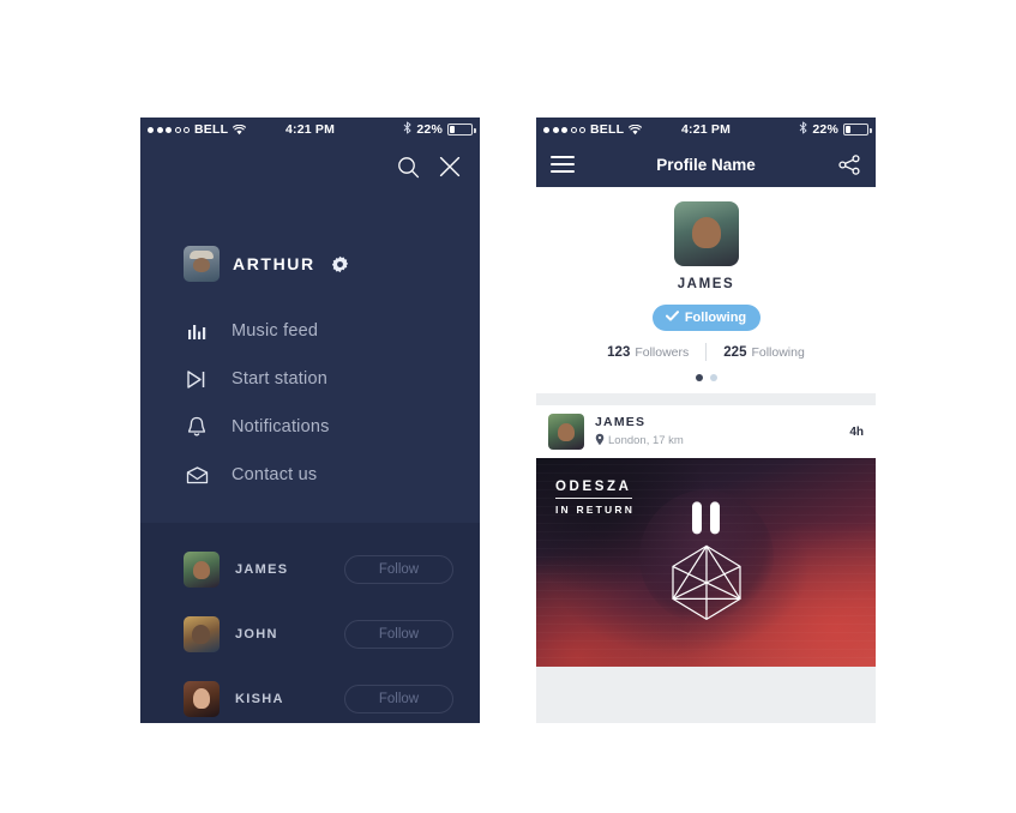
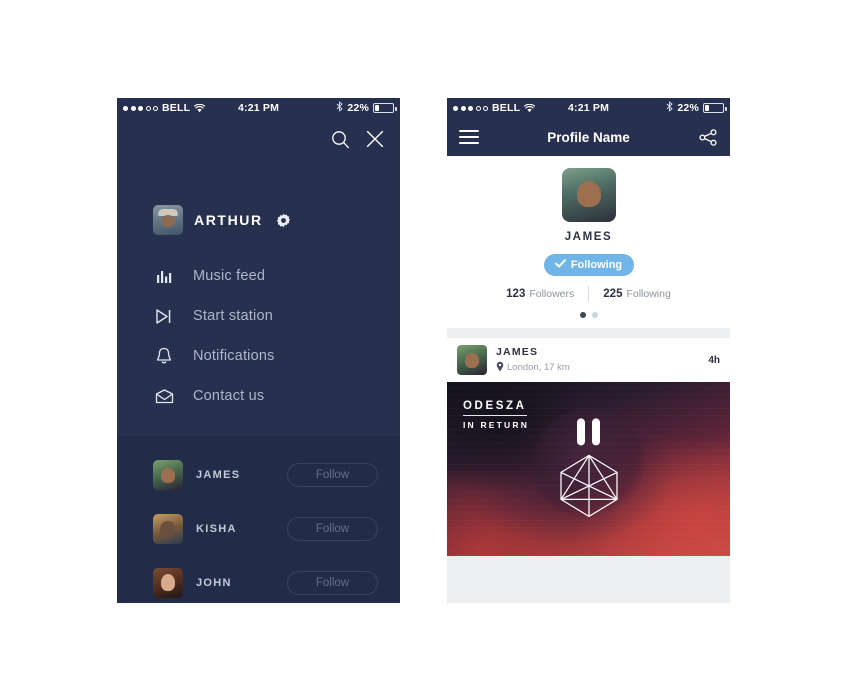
  BELL
  4:21 PM
  22%
  ARTHUR
  Music feed
  Start station
  Notifications
  Contact us
  JAMES
  Follow
- JOHN
+ KISHA
  Follow
- KISHA
+ JOHN
  Follow
  BELL
  4:21 PM
  22%
  Profile Name
  JAMES
  Following
  123
  Followers
  225
  Following
  JAMES
  London, 17 km
  4h
  ODESZA
  IN RETURN
